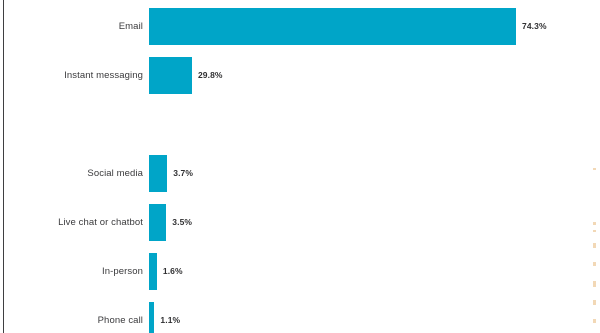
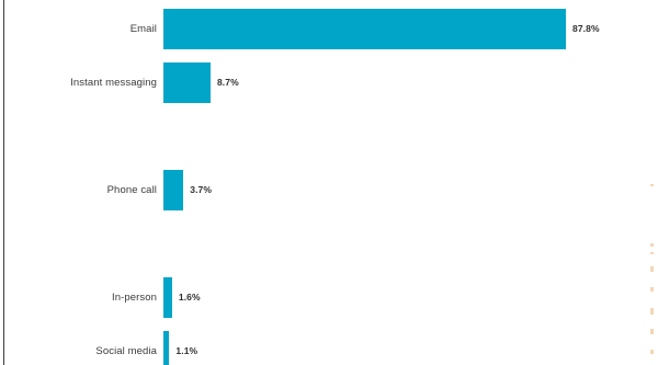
  Email
- 74.3%
+ 87.8%
  Instant messaging
- 29.8%
+ 8.7%
- Social media
+ Phone call
  3.7%
- Live chat or chatbot
- 3.5%
  In-person
  1.6%
- Phone call
+ Social media
  1.1%
